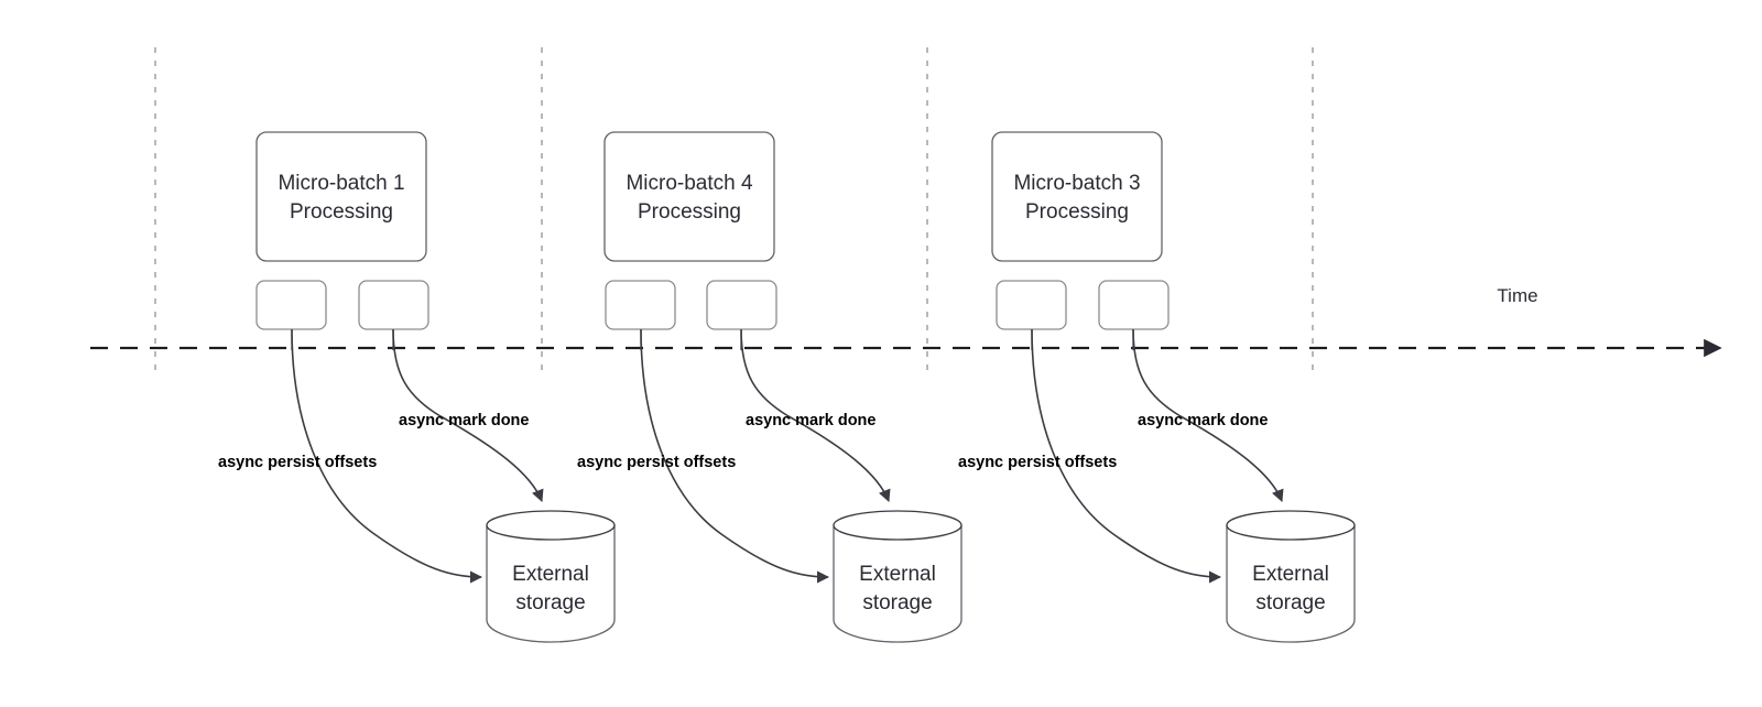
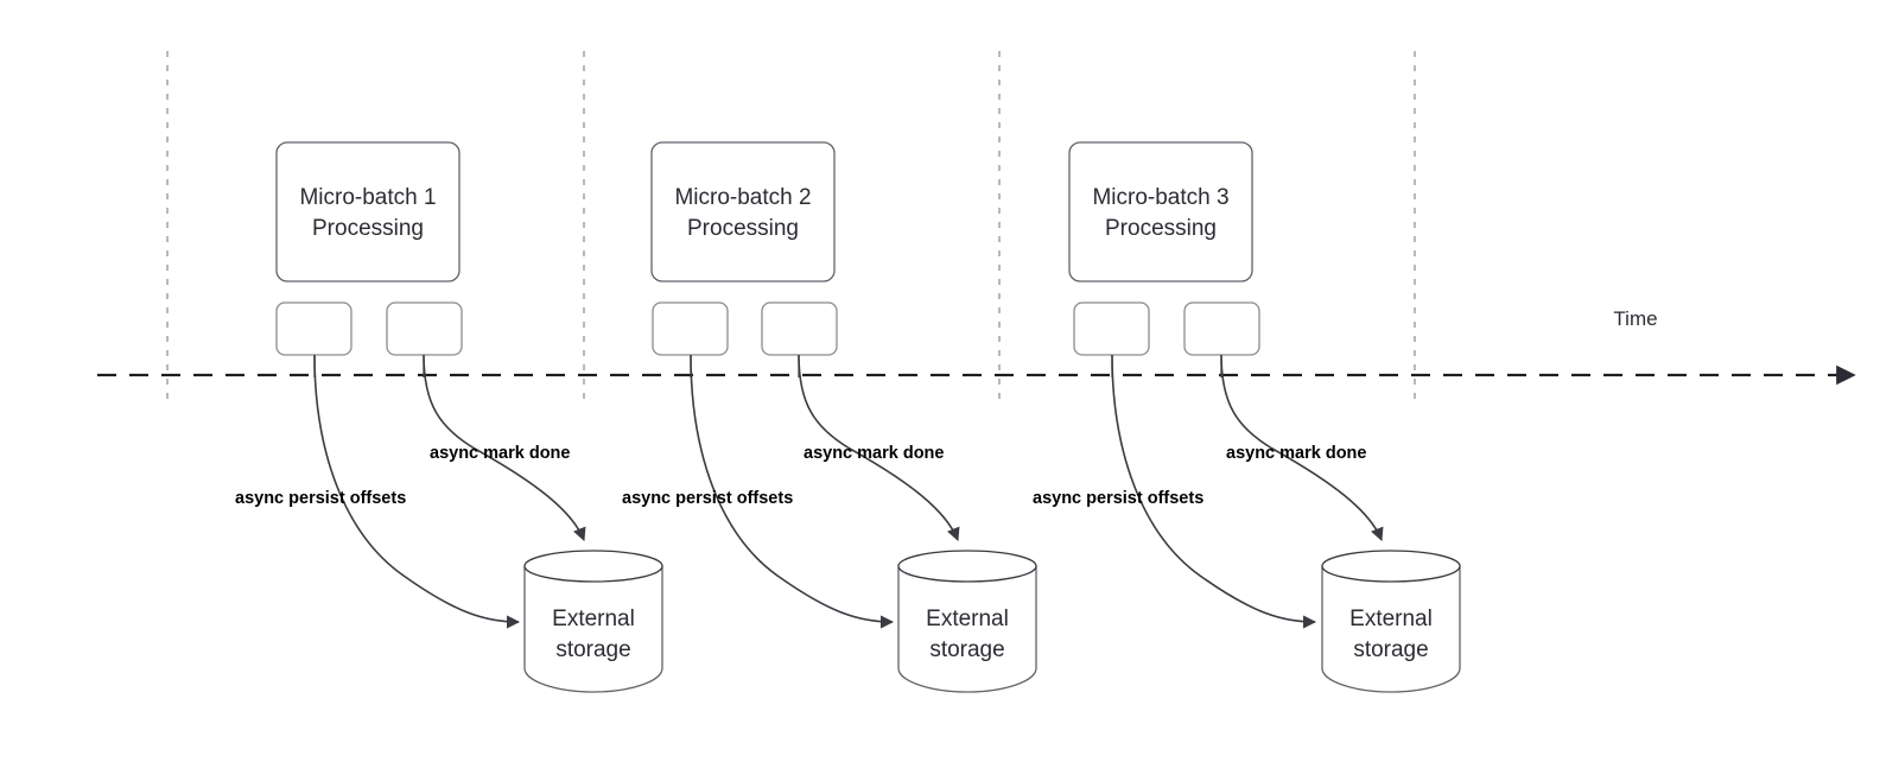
  Time
  Micro-batch 1
  Processing
  async persist offsets
  async mark done
  External
  storage
- Micro-batch 4
+ Micro-batch 2
  Processing
  async persist offsets
  async mark done
  External
  storage
  Micro-batch 3
  Processing
  async persist offsets
  async mark done
  External
  storage
